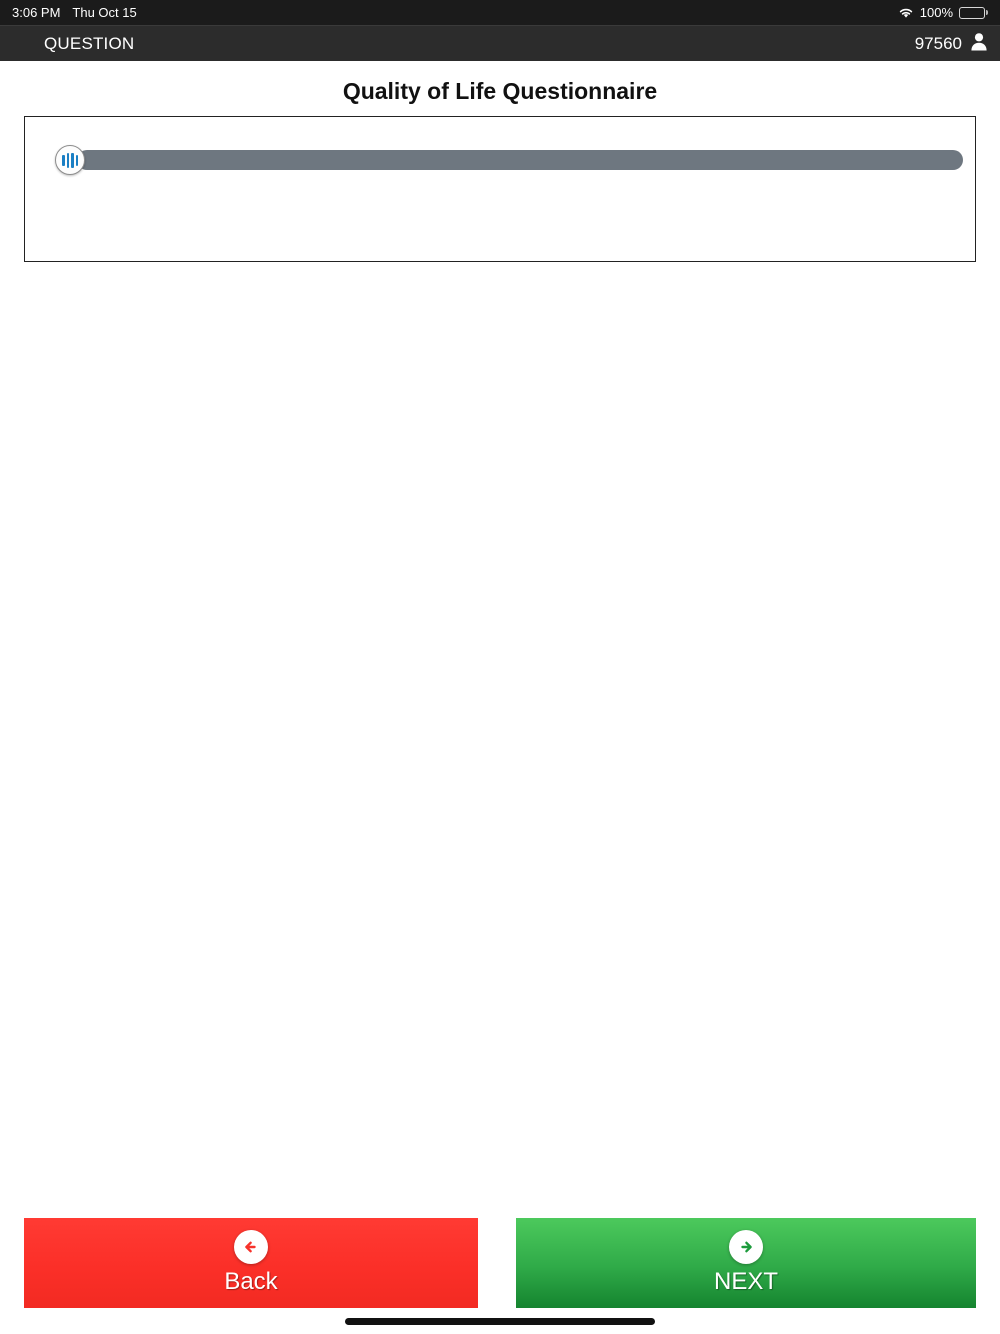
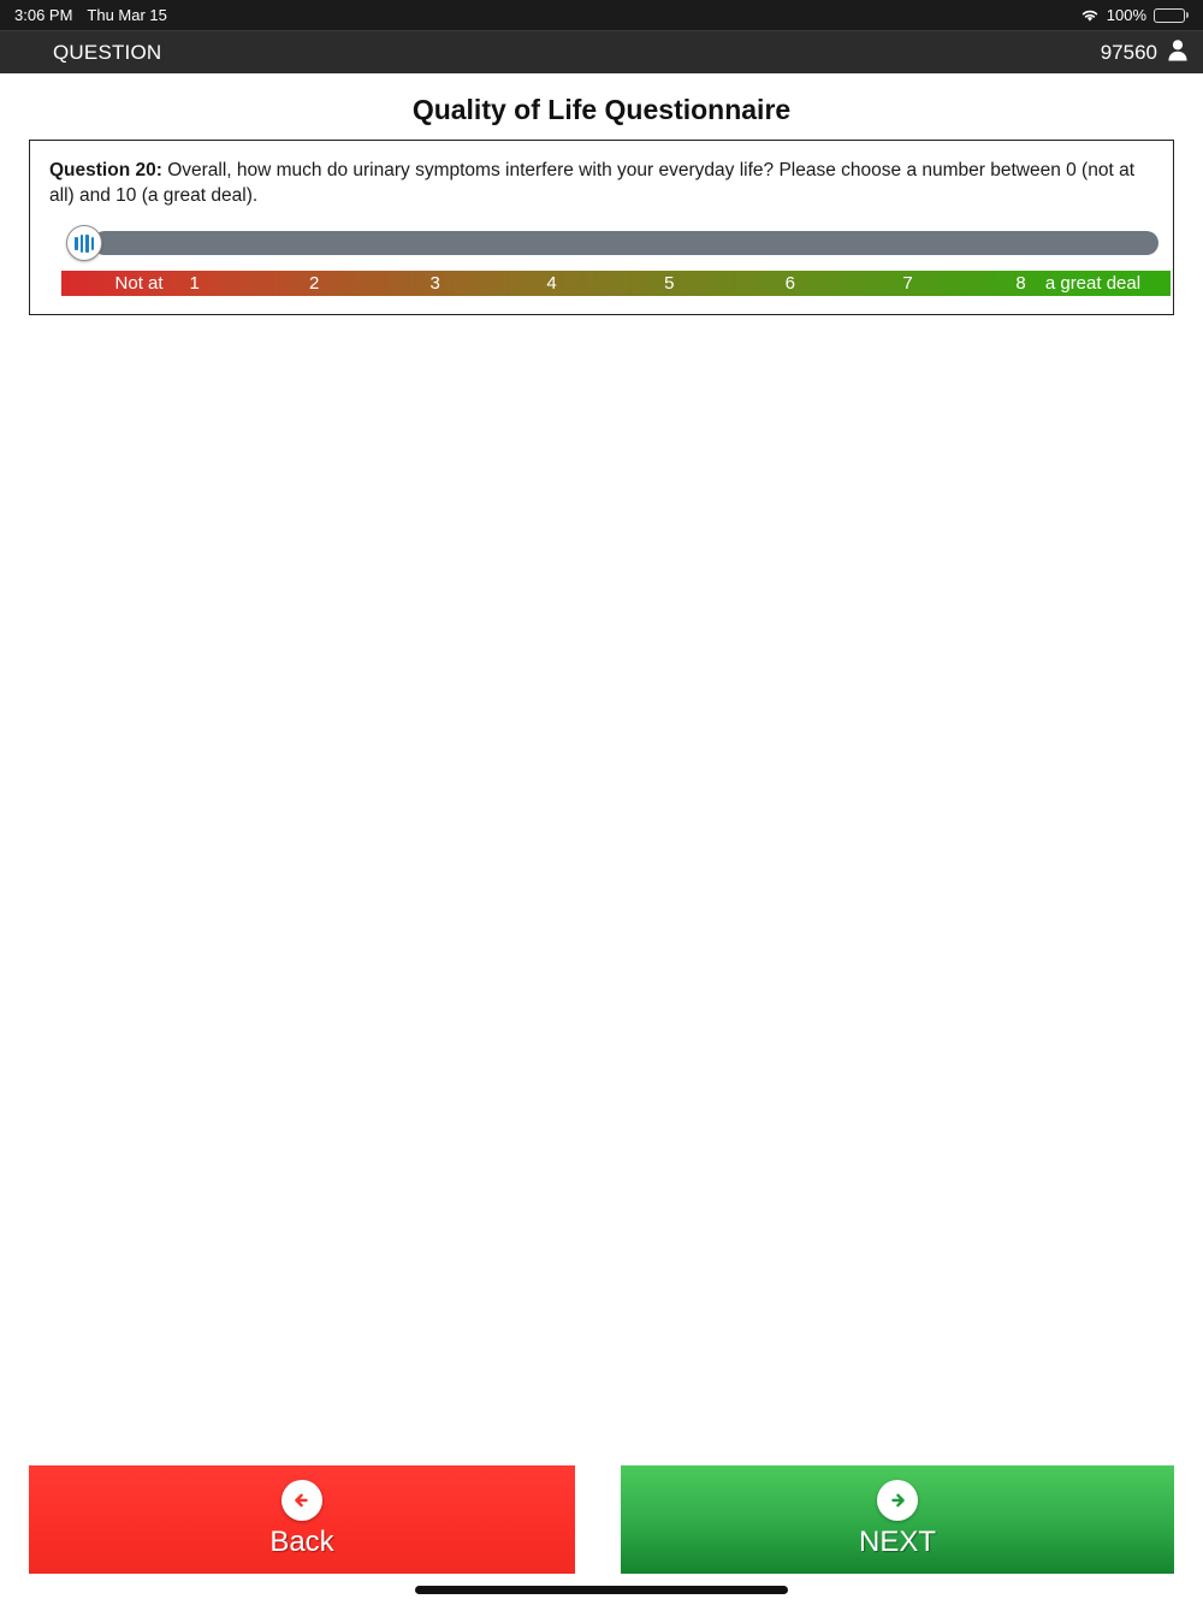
  3:06 PM
- Thu Oct 15
+ Thu Mar 15
  100%
  QUESTION
  97560
  Quality of Life Questionnaire
+ Question 20: Overall, how much do urinary symptoms interfere with your everyday life? Please choose a number between 0 (not at all) and 10 (a great deal).
+ Not at
+ 1
+ 2
+ 3
+ 4
+ 5
+ 6
+ 7
+ 8
+ a great deal
  Back
  NEXT
